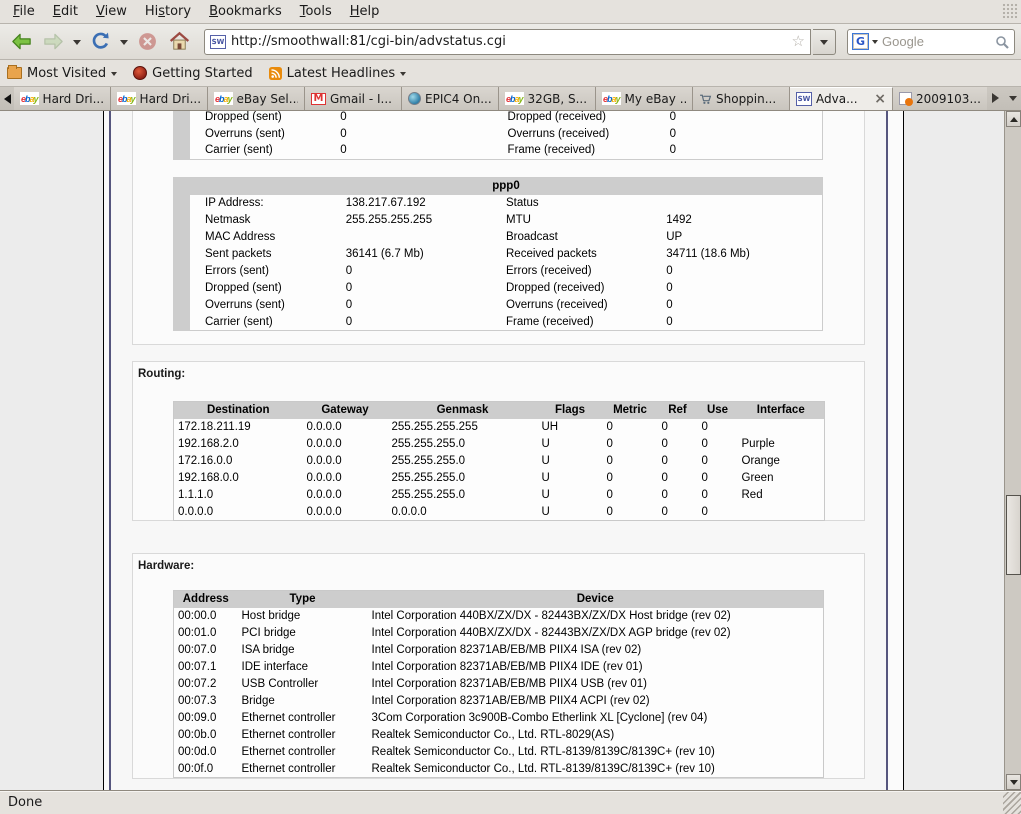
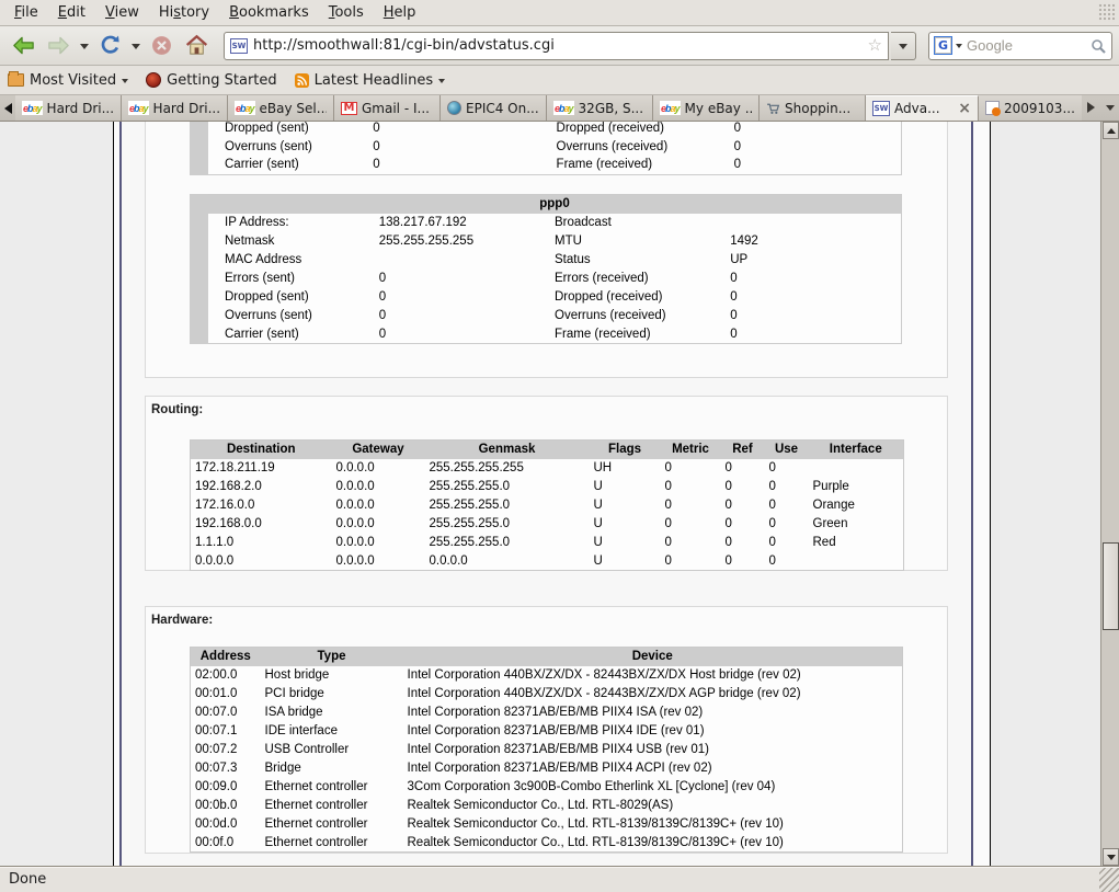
  File
  Edit
  View
  History
  Bookmarks
  Tools
  Help
  SW
  http://smoothwall:81/cgi-bin/advstatus.cgi
  ☆
  G
  Google
  Most Visited
  Getting Started
  Latest Headlines
  e
  b
  a
  y
  Hard Dri...
  e
  b
  a
  y
  Hard Dri...
  e
  b
  a
  y
  eBay Sel..
  M
  Gmail - I...
  EPIC4 On...
  e
  b
  a
  y
  32GB, S...
  e
  b
  a
  y
  My eBay ..
  Shoppin...
  SW
  Adva...
  ×
  2009103...
  Dropped (sent)	0	Dropped (received)	0
  Overruns (sent)	0	Overruns (received)	0
  Carrier (sent)	0	Frame (received)	0
  ppp0
- IP Address:	138.217.67.192	Status
+ IP Address:	138.217.67.192	Broadcast
  Netmask	255.255.255.255	MTU	1492
- MAC Address		Broadcast	UP
+ MAC Address		Status	UP
- Sent packets	36141 (6.7 Mb)	Received packets	34711 (18.6 Mb)
  Errors (sent)	0	Errors (received)	0
  Dropped (sent)	0	Dropped (received)	0
  Overruns (sent)	0	Overruns (received)	0
  Carrier (sent)	0	Frame (received)	0
  Routing:
  Destination	Gateway	Genmask	Flags	Metric	Ref	Use	Interface
  172.18.211.19	0.0.0.0	255.255.255.255	UH	0	0	0
  192.168.2.0	0.0.0.0	255.255.255.0	U	0	0	0	Purple
  172.16.0.0	0.0.0.0	255.255.255.0	U	0	0	0	Orange
  192.168.0.0	0.0.0.0	255.255.255.0	U	0	0	0	Green
  1.1.1.0	0.0.0.0	255.255.255.0	U	0	0	0	Red
  0.0.0.0	0.0.0.0	0.0.0.0	U	0	0	0
  Hardware:
  Address	Type	Device
- 00:00.0	Host bridge	Intel Corporation 440BX/ZX/DX - 82443BX/ZX/DX Host bridge (rev 02)
+ 02:00.0	Host bridge	Intel Corporation 440BX/ZX/DX - 82443BX/ZX/DX Host bridge (rev 02)
  00:01.0	PCI bridge	Intel Corporation 440BX/ZX/DX - 82443BX/ZX/DX AGP bridge (rev 02)
  00:07.0	ISA bridge	Intel Corporation 82371AB/EB/MB PIIX4 ISA (rev 02)
  00:07.1	IDE interface	Intel Corporation 82371AB/EB/MB PIIX4 IDE (rev 01)
  00:07.2	USB Controller	Intel Corporation 82371AB/EB/MB PIIX4 USB (rev 01)
  00:07.3	Bridge	Intel Corporation 82371AB/EB/MB PIIX4 ACPI (rev 02)
  00:09.0	Ethernet controller	3Com Corporation 3c900B-Combo Etherlink XL [Cyclone] (rev 04)
  00:0b.0	Ethernet controller	Realtek Semiconductor Co., Ltd. RTL-8029(AS)
  00:0d.0	Ethernet controller	Realtek Semiconductor Co., Ltd. RTL-8139/8139C/8139C+ (rev 10)
  00:0f.0	Ethernet controller	Realtek Semiconductor Co., Ltd. RTL-8139/8139C/8139C+ (rev 10)
  Done
